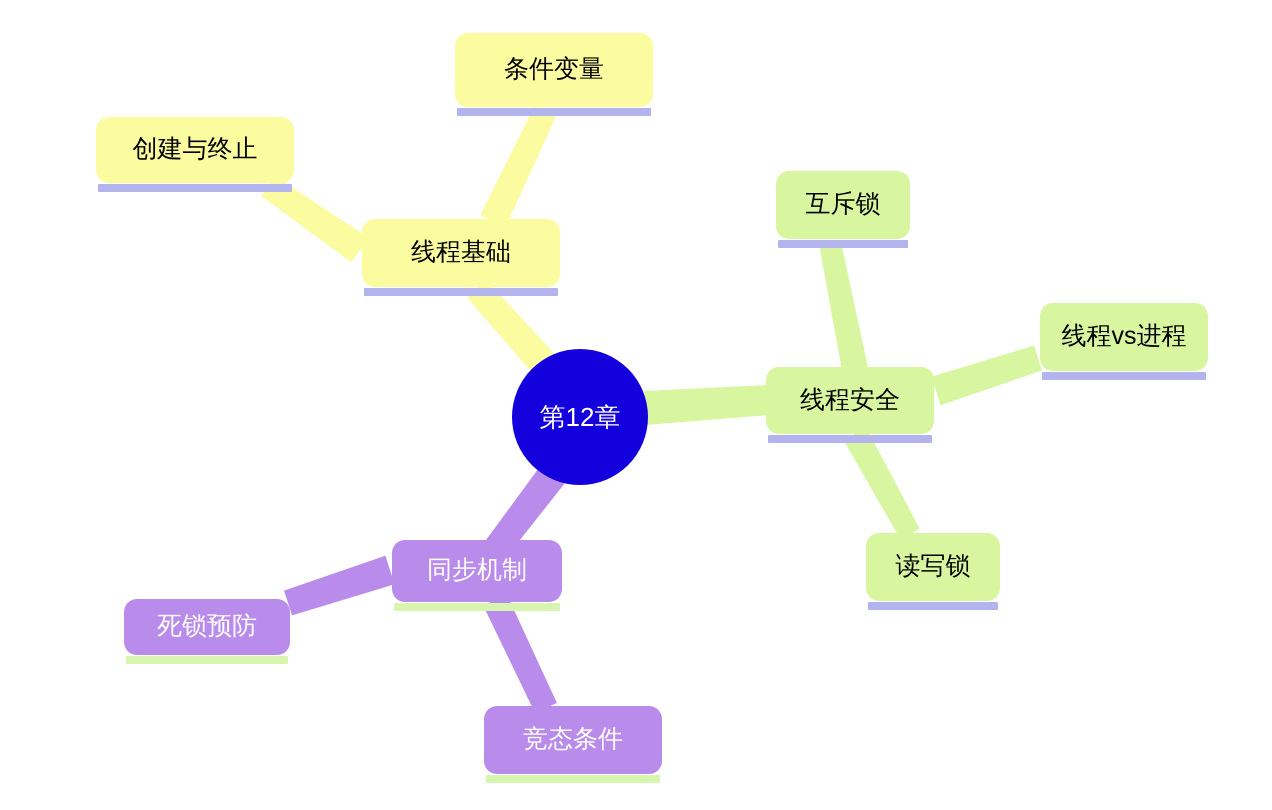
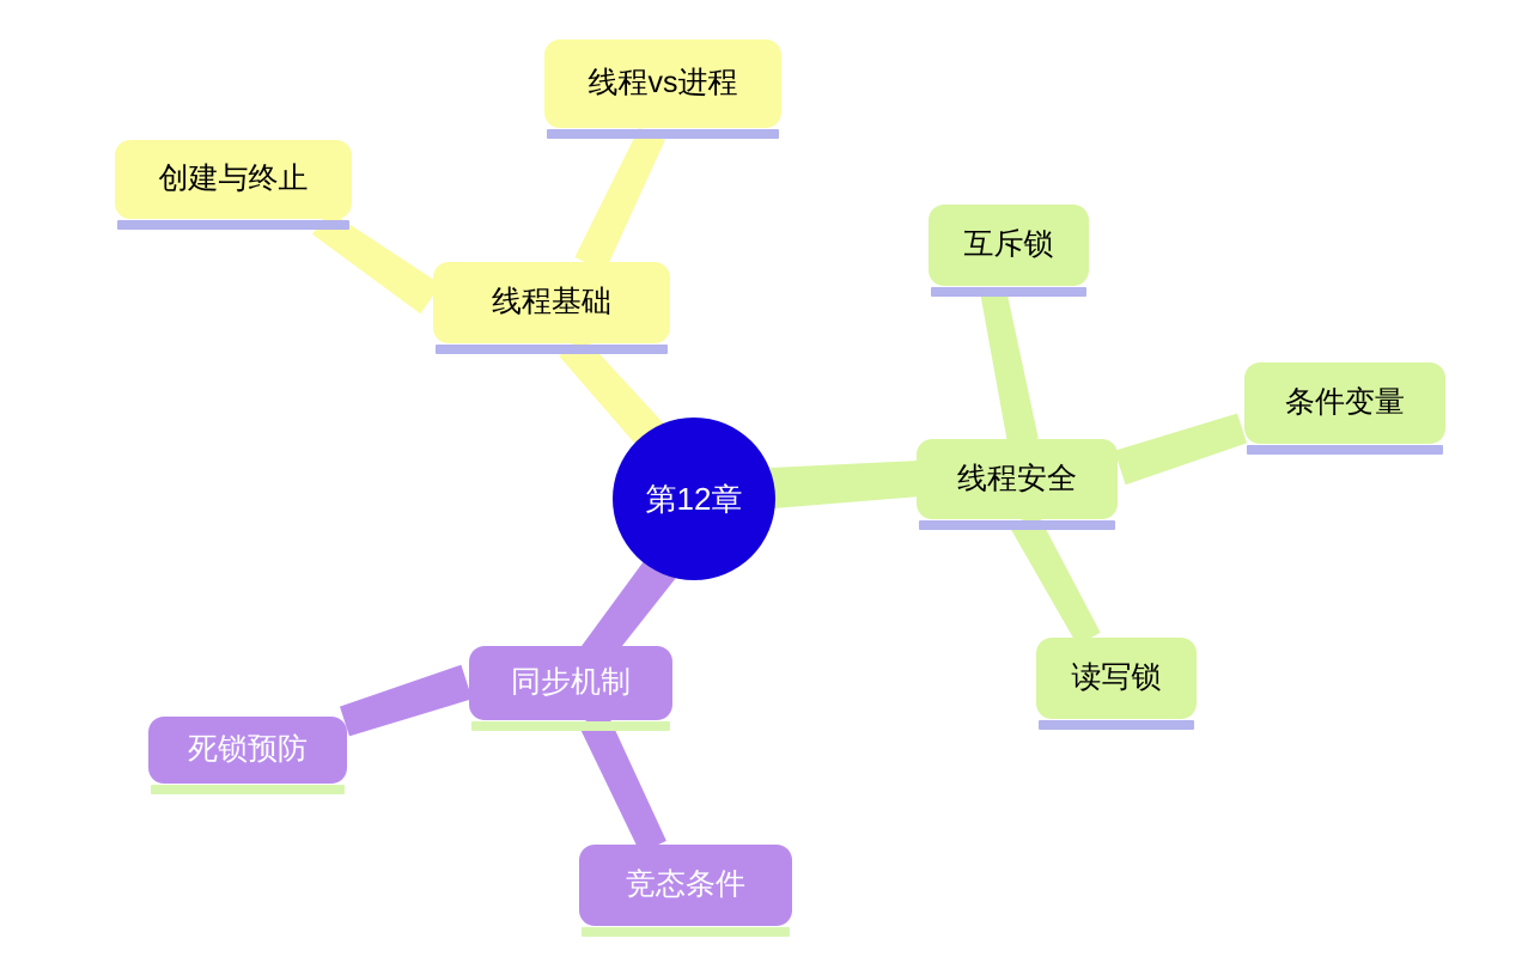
  线程基础
- 条件变量
+ 线程vs进程
  创建与终止
  线程安全
  互斥锁
- 线程vs进程
+ 条件变量
  读写锁
  同步机制
  死锁预防
  竞态条件
  第12章
